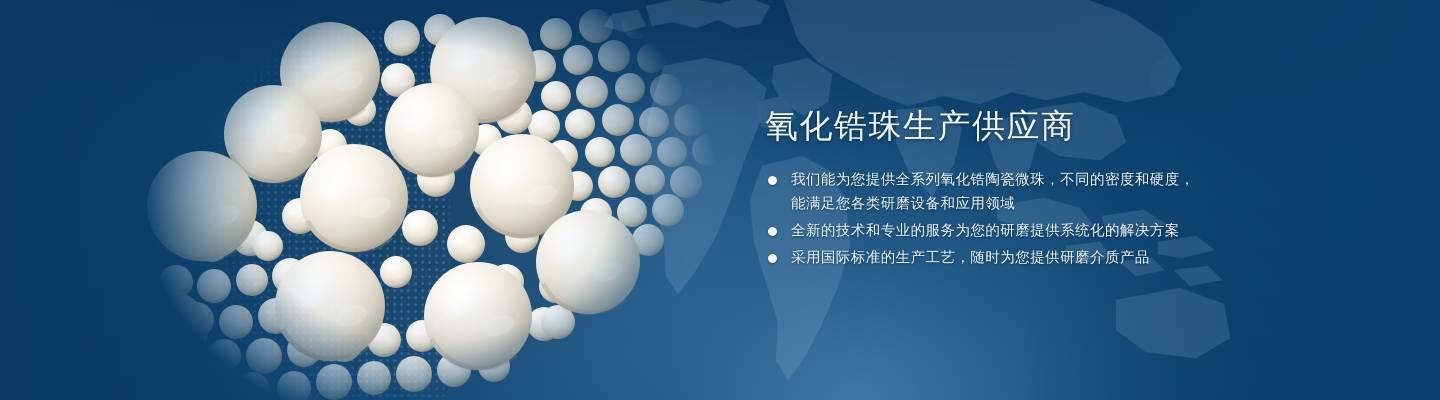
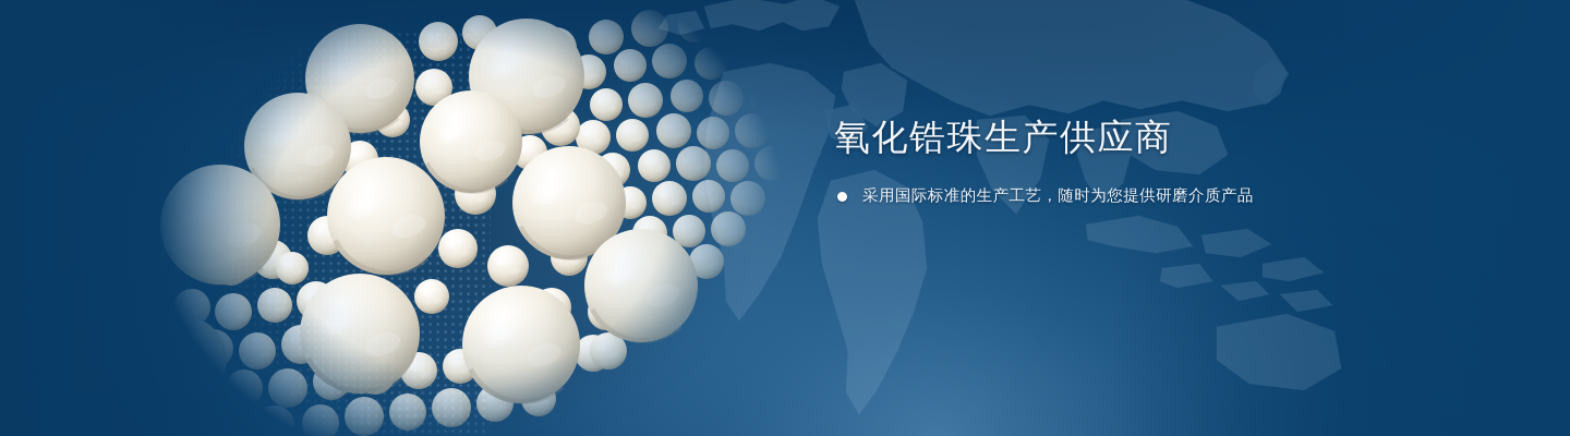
  氧化锆珠生产供应商
- 我们能为您提供全系列氧化锆陶瓷微珠，不同的密度和硬度，
- 能满足您各类研磨设备和应用领域
- 全新的技术和专业的服务为您的研磨提供系统化的解决方案
  采用国际标准的生产工艺，随时为您提供研磨介质产品
